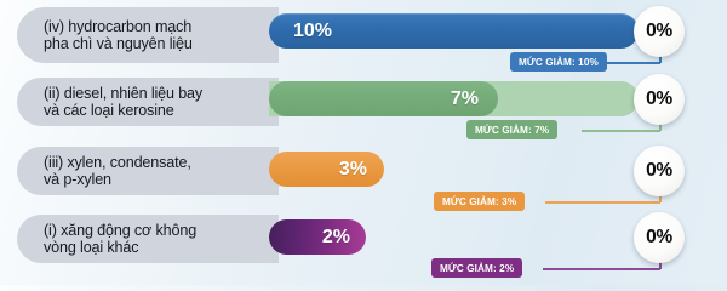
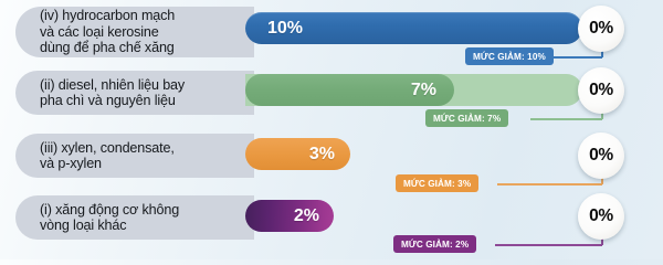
  (iv) hydrocarbon mạch
- pha chì và nguyên liệu
+ và các loại kerosine
+ dùng để pha chế xăng
  10%
  MỨC GIẢM: 10%
  0%
  (ii) diesel, nhiên liệu bay
- và các loại kerosine
+ pha chì và nguyên liệu
  7%
  MỨC GIẢM: 7%
  0%
  (iii) xylen, condensate,
  và p-xylen
  3%
  MỨC GIẢM: 3%
  0%
  (i) xăng động cơ không
  vòng loại khác
  2%
  MỨC GIẢM: 2%
  0%
